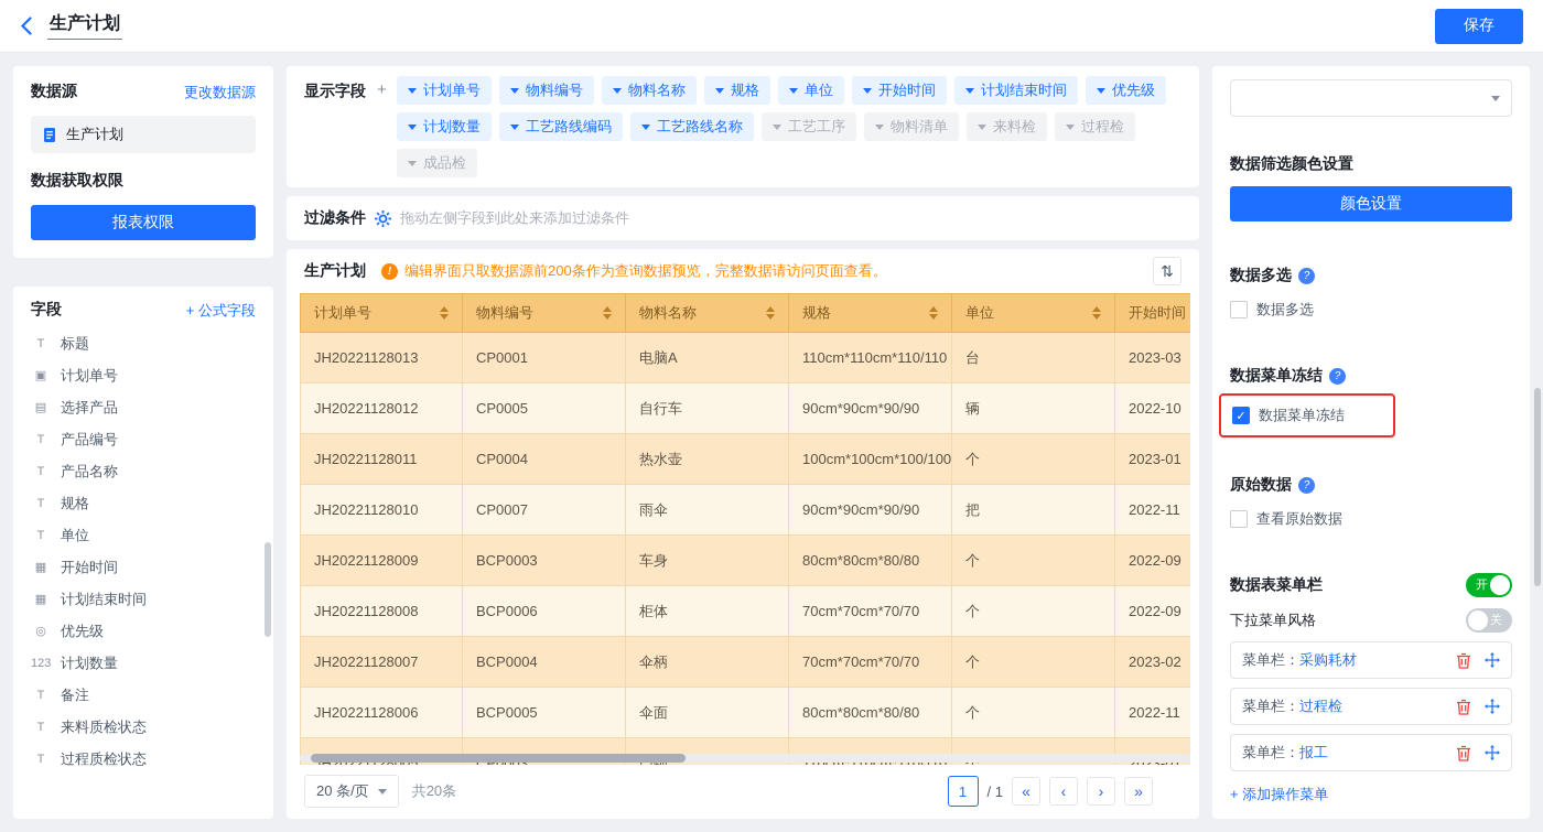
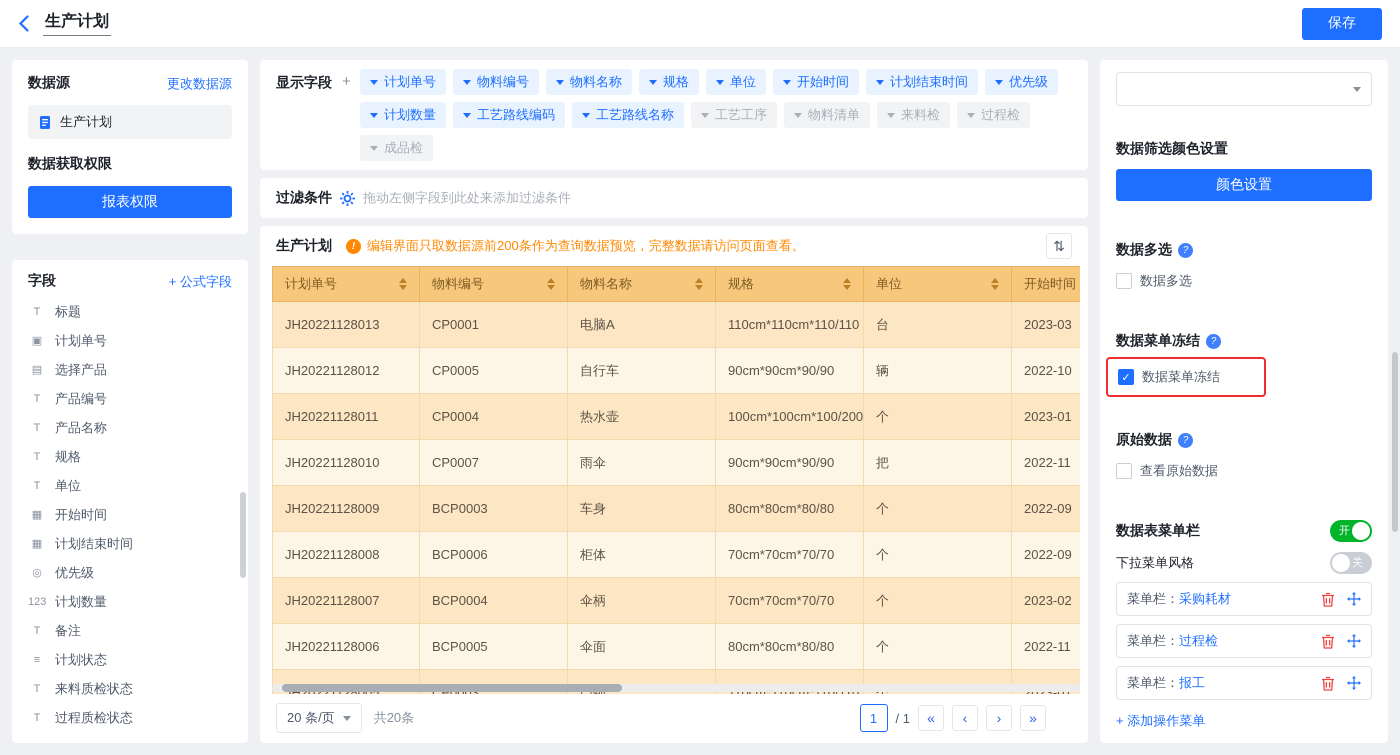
  生产计划
  保存
  数据源
  更改数据源
  生产计划
  数据获取权限
  报表权限
  字段
  + 公式字段
  T
  标题
  ▣
  计划单号
  ▤
  选择产品
  T
  产品编号
  T
  产品名称
  T
  规格
  T
  单位
  ▦
  开始时间
  ▦
  计划结束时间
  ◎
  优先级
  123
  计划数量
  T
  备注
+ ≡
+ 计划状态
  T
  来料质检状态
  T
  过程质检状态
  显示字段
  +
  计划单号
  物料编号
  物料名称
  规格
  单位
  开始时间
  计划结束时间
  优先级
  计划数量
  工艺路线编码
  工艺路线名称
  工艺工序
  物料清单
  来料检
  过程检
  成品检
  过滤条件
  拖动左侧字段到此处来添加过滤条件
  生产计划
  !
  编辑界面只取数据源前200条作为查询数据预览，完整数据请访问页面查看。
  ⇅
  计划单号	物料编号	物料名称	规格	单位	开始时间
  JH20221128013	CP0001	电脑A	110cm*110cm*110/110	台	2023-03
  JH20221128012	CP0005	自行车	90cm*90cm*90/90	辆	2022-10
- JH20221128011	CP0004	热水壶	100cm*100cm*100/100	个	2023-01
+ JH20221128011	CP0004	热水壶	100cm*100cm*100/200	个	2023-01
  JH20221128010	CP0007	雨伞	90cm*90cm*90/90	把	2022-11
  JH20221128009	BCP0003	车身	80cm*80cm*80/80	个	2022-09
  JH20221128008	BCP0006	柜体	70cm*70cm*70/70	个	2022-09
  JH20221128007	BCP0004	伞柄	70cm*70cm*70/70	个	2023-02
  JH20221128006	BCP0005	伞面	80cm*80cm*80/80	个	2022-11
  JH20221128005	CP0003	门锁	110cm*110cm*110/110	个	2023-01
  20 条/页
  共20条
  1
  / 1
  «
  ‹
  ›
  »
  数据筛选颜色设置
  颜色设置
  数据多选
  ?
  数据多选
  数据菜单冻结
  ?
  ✓
  数据菜单冻结
  原始数据
  ?
  查看原始数据
  数据表菜单栏
  开
  下拉菜单风格
  关
  菜单栏：
  采购耗材
  菜单栏：
  过程检
  菜单栏：
  报工
  + 添加操作菜单
